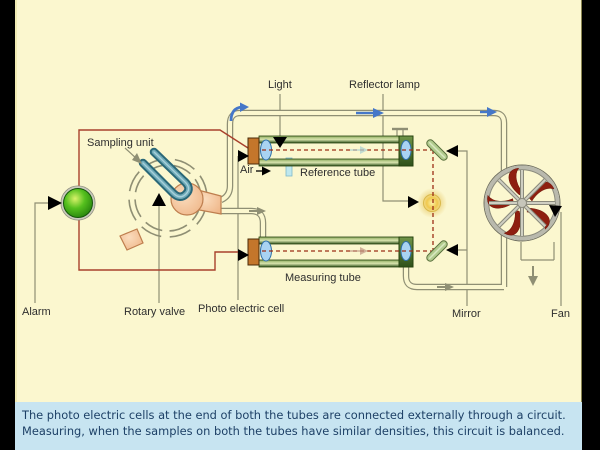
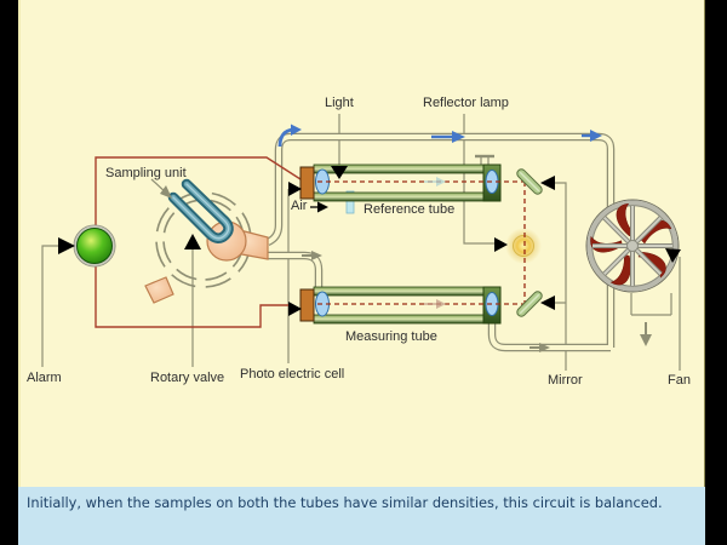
  Light
  Reflector lamp
  Sampling unit
  Air
  Reference tube
  Measuring tube
  Alarm
  Rotary valve
  Photo electric cell
  Mirror
  Fan
- The photo electric cells at the end of both the tubes are connected externally through a circuit.
- Measuring, when the samples on both the tubes have similar densities, this circuit is balanced.
+ Initially, when the samples on both the tubes have similar densities, this circuit is balanced.
